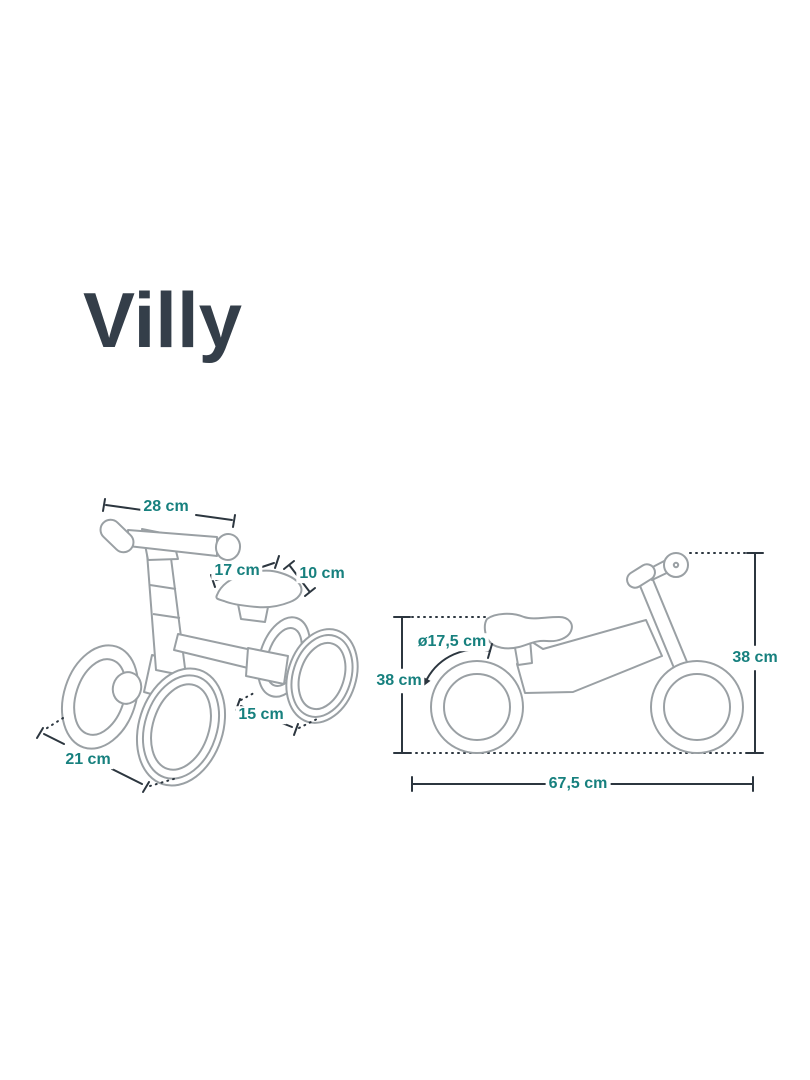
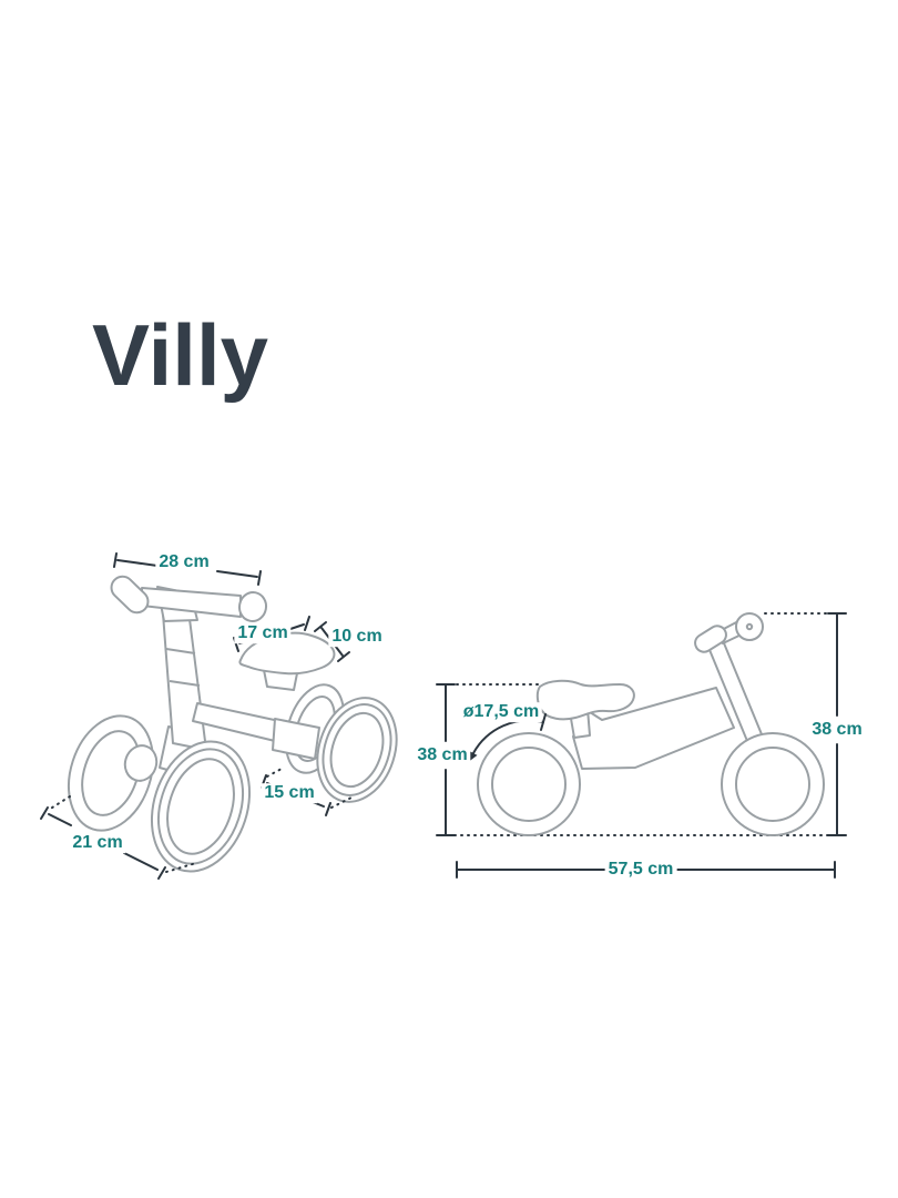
  Villy
  28 cm
  17 cm
  10 cm
  15 cm
  21 cm
  ø17,5 cm
  38 cm
  38 cm
- 67,5 cm
+ 57,5 cm
